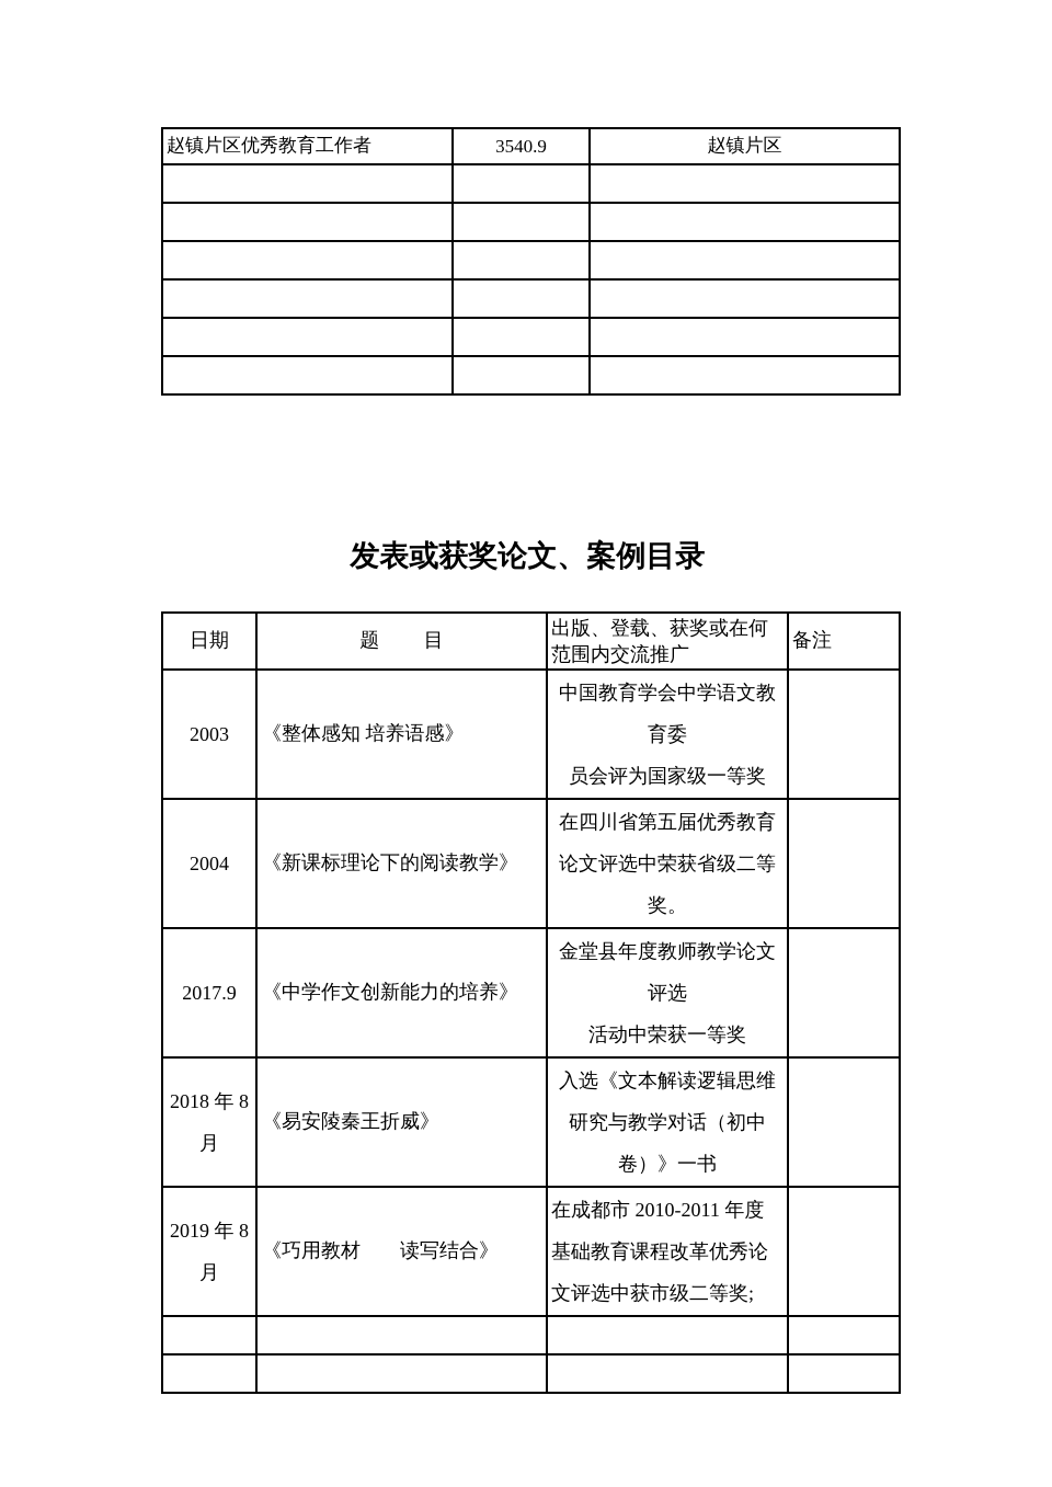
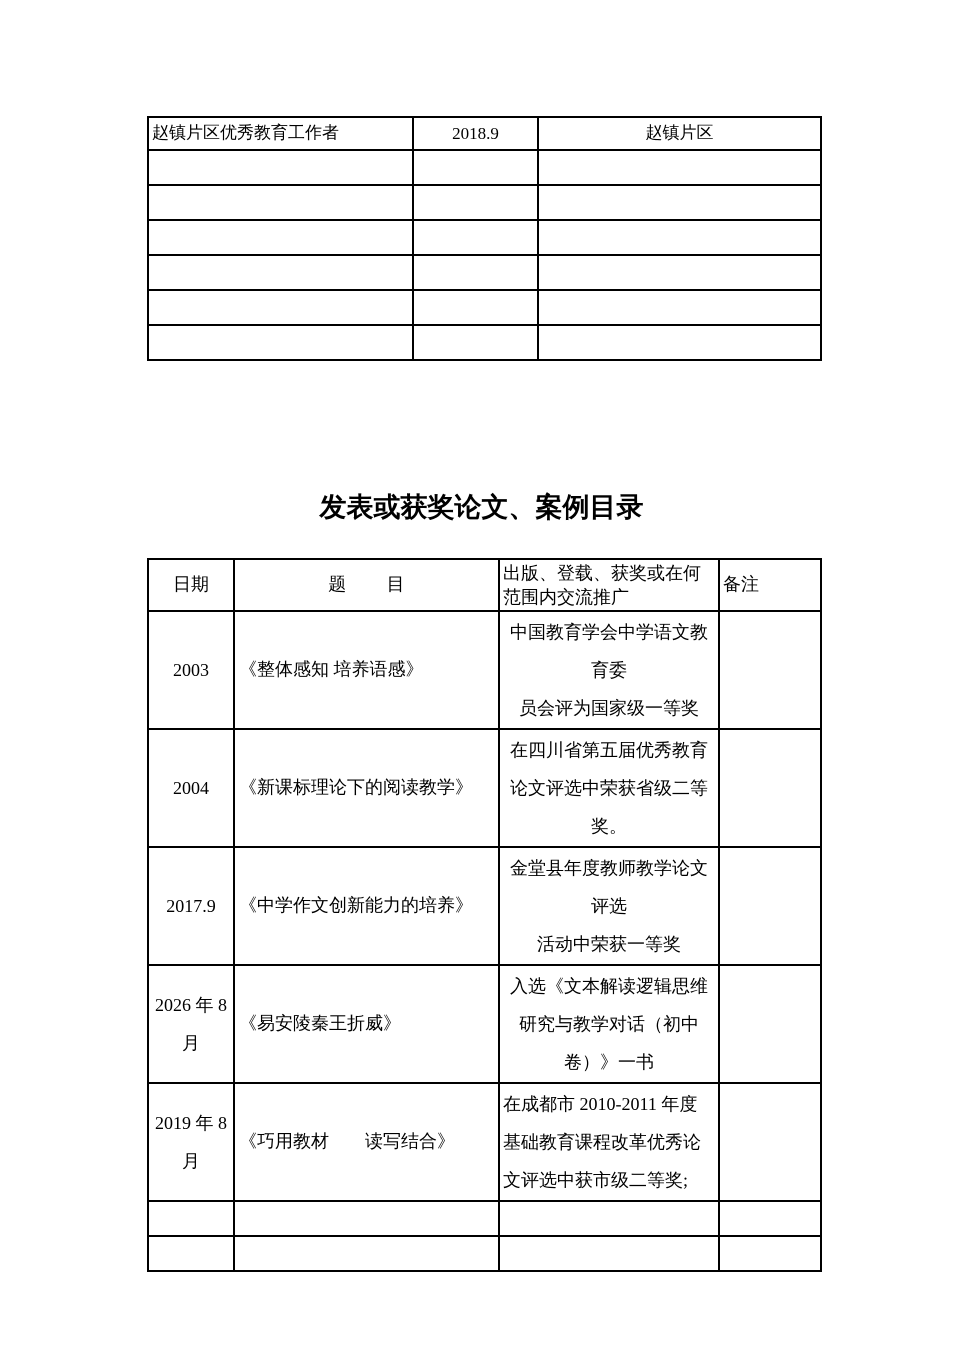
- 赵镇片区优秀教育工作者	3540.9	赵镇片区
+ 赵镇片区优秀教育工作者	2018.9	赵镇片区
  发表或获奖论文、案例目录
  日期	题 目	出版、登载、获奖或在何 范围内交流推广	备注
  2003	《整体感知 培养语感》	中国教育学会中学语文教育委 员会评为国家级一等奖
  2004	《新课标理论下的阅读教学》	在四川省第五届优秀教育 论文评选中荣获省级二等 奖。
  2017.9	《中学作文创新能力的培养》	金堂县年度教师教学论文评选 活动中荣获一等奖
- 2018 年 8 月	《易安陵秦王折威》	入选《文本解读逻辑思维 研究与教学对话（初中 卷）》一书
+ 2026 年 8 月	《易安陵秦王折威》	入选《文本解读逻辑思维 研究与教学对话（初中 卷）》一书
  2019 年 8 月	《巧用教材 读写结合》	在成都市 2010-2011 年度 基础教育课程改革优秀论 文评选中获市级二等奖;
